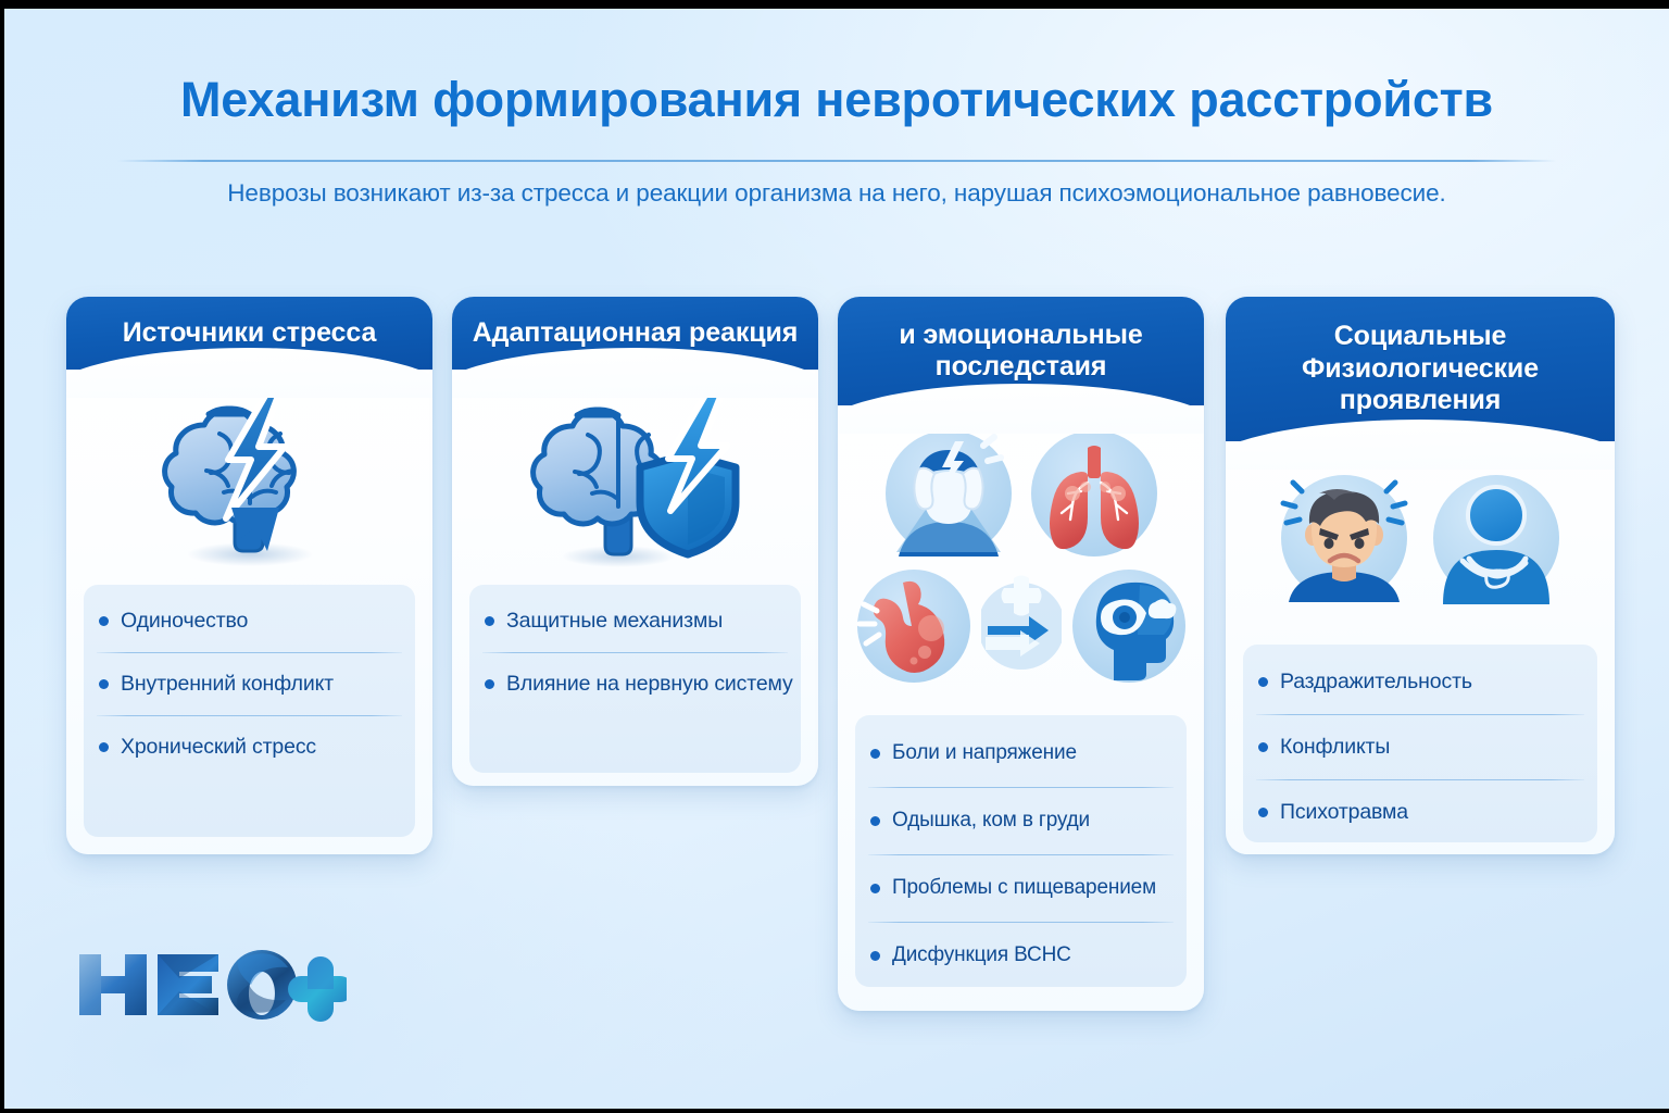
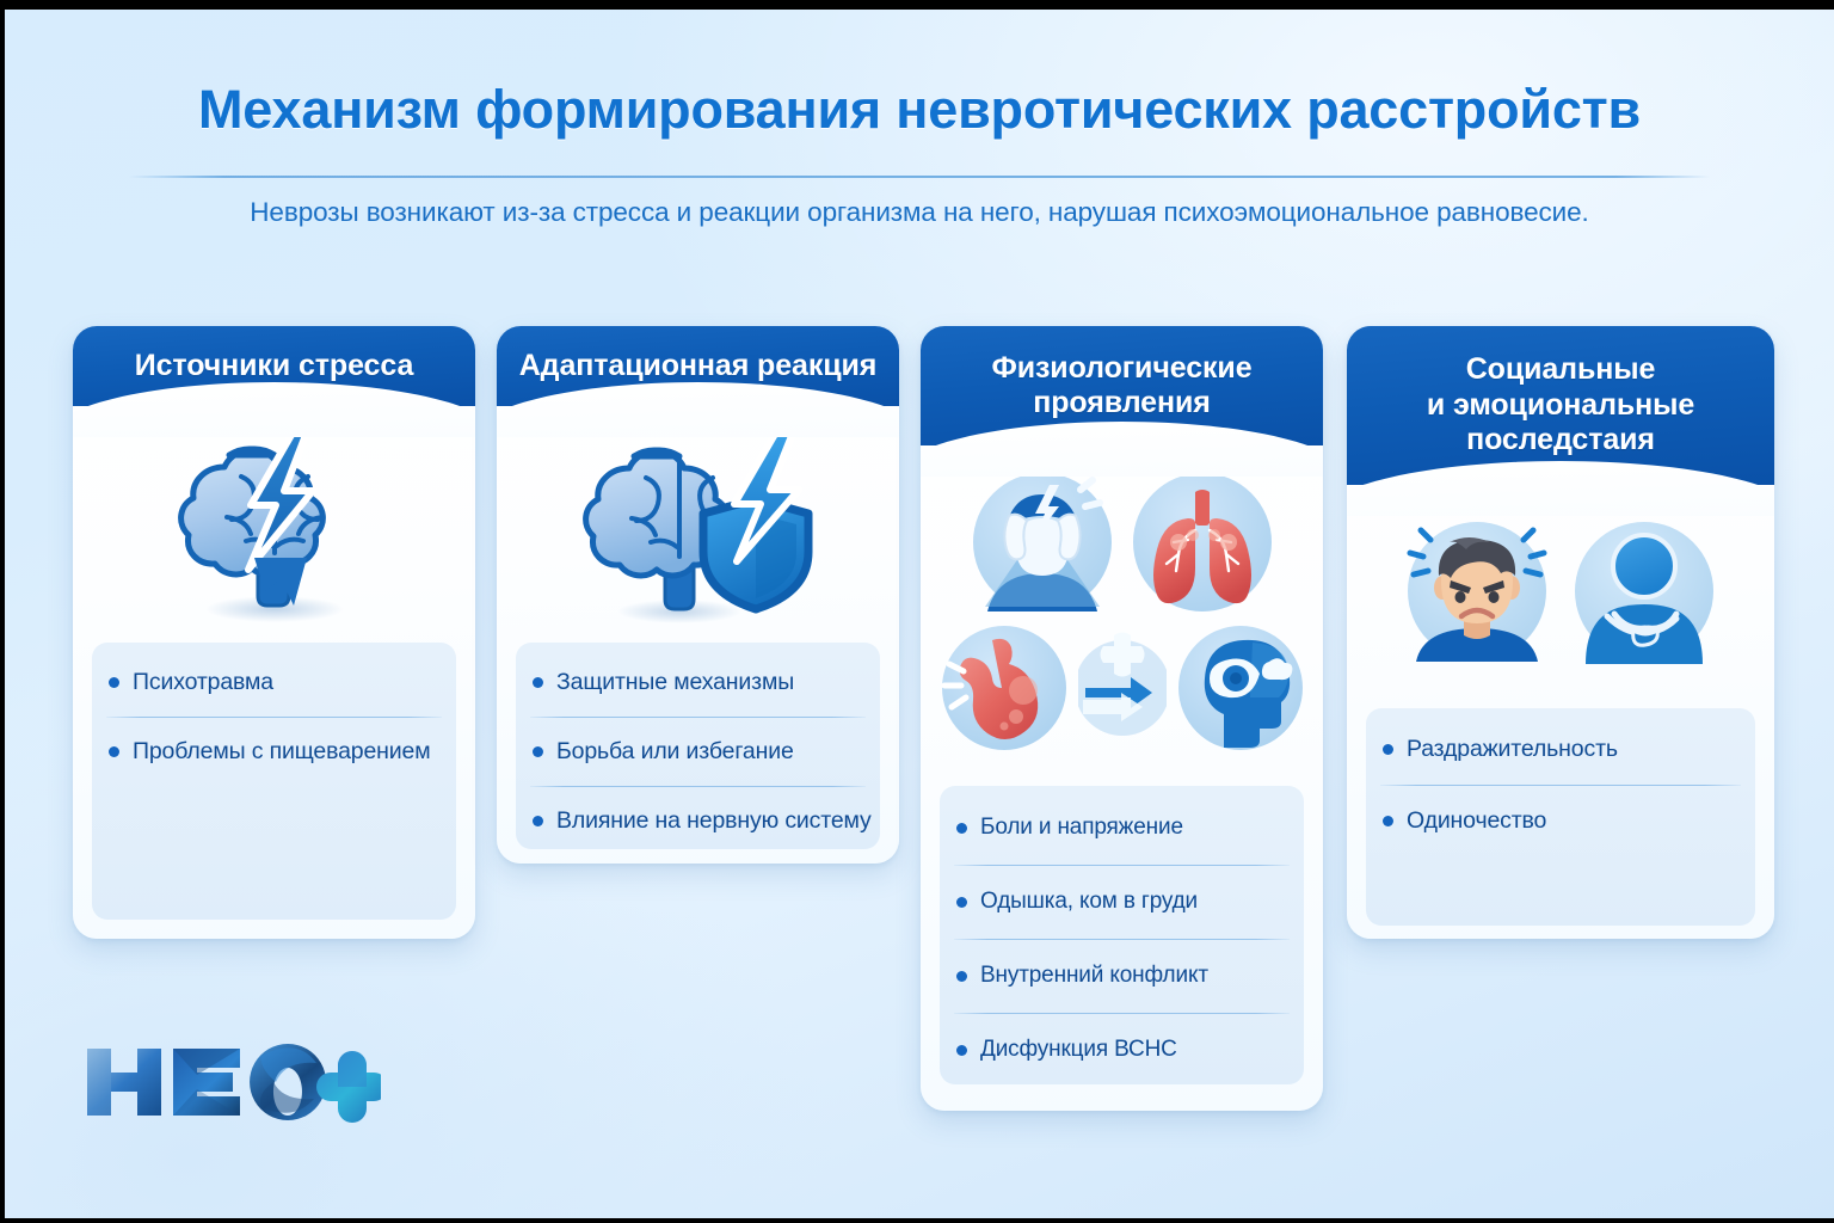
  Механизм формирования невротических расстройств
  Неврозы возникают из-за стресса и реакции организма на него, нарушая психоэмоциональное равновесие.
  Источники стресса
- Одиночество
+ Психотравма
- Внутренний конфликт
+ Проблемы с пищеварением
- Хронический стресс
  Адаптационная реакция
  Защитные механизмы
+ Борьба или избегание
  Влияние на нервную систему
- и эмоциональные
+ Физиологические
- последстаия
+ проявления
  Боли и напряжение
  Одышка, ком в груди
- Проблемы с пищеварением
+ Внутренний конфликт
  Дисфункция ВСНС
  Социальные
- Физиологические
+ и эмоциональные
- проявления
+ последстаия
  Раздражительность
- Конфликты
- Психотравма
+ Одиночество
